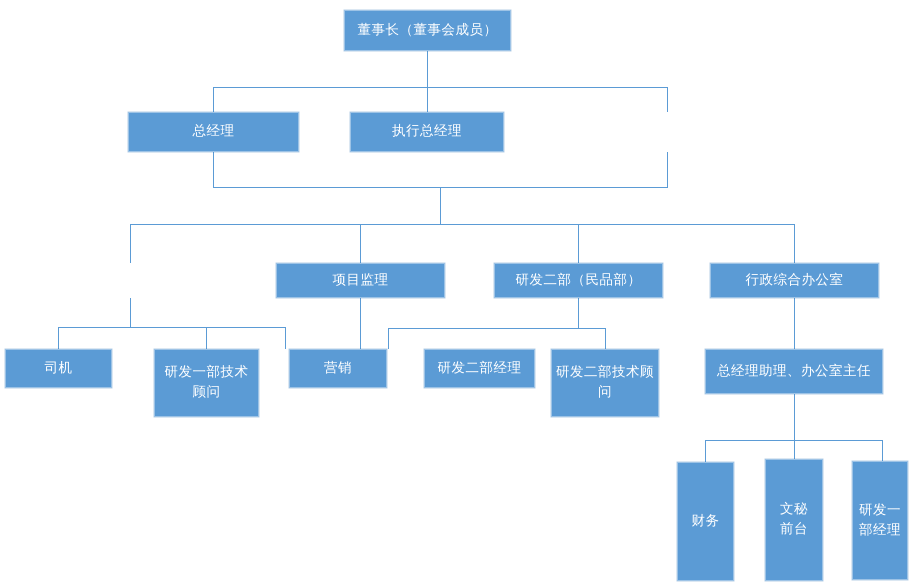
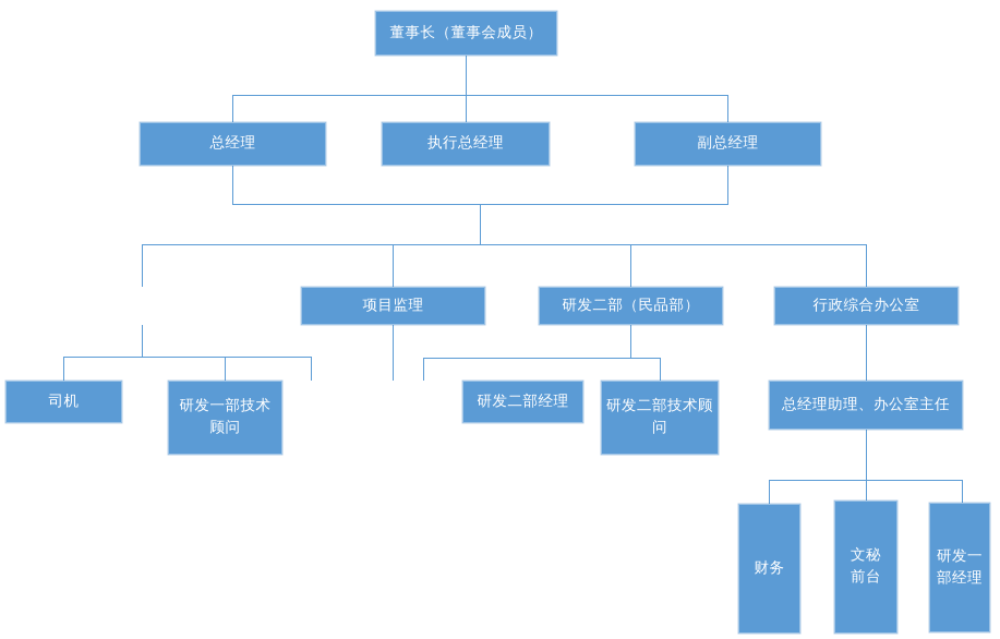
  董事长（董事会成员）
  总经理
  执行总经理
+ 副总经理
  项目监理
  研发二部（民品部）
  行政综合办公室
  司机
  研发一部技术顾问
- 营销
  研发二部经理
  研发二部技术顾问
  总经理助理、办公室主任
  财务
  文秘
  前台
  研发一部经理
